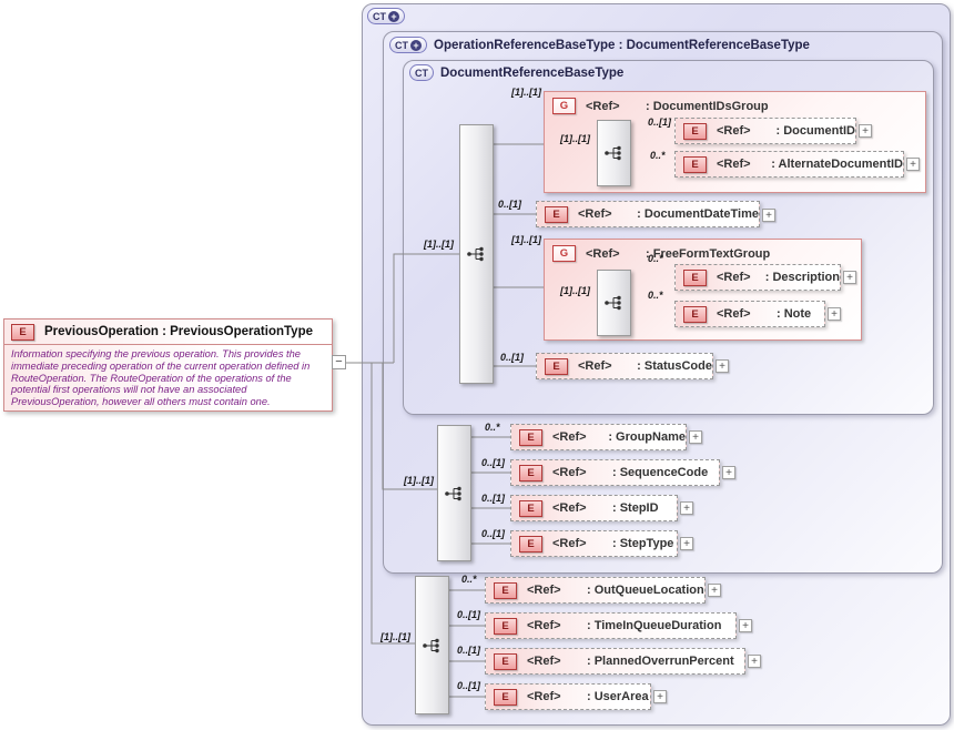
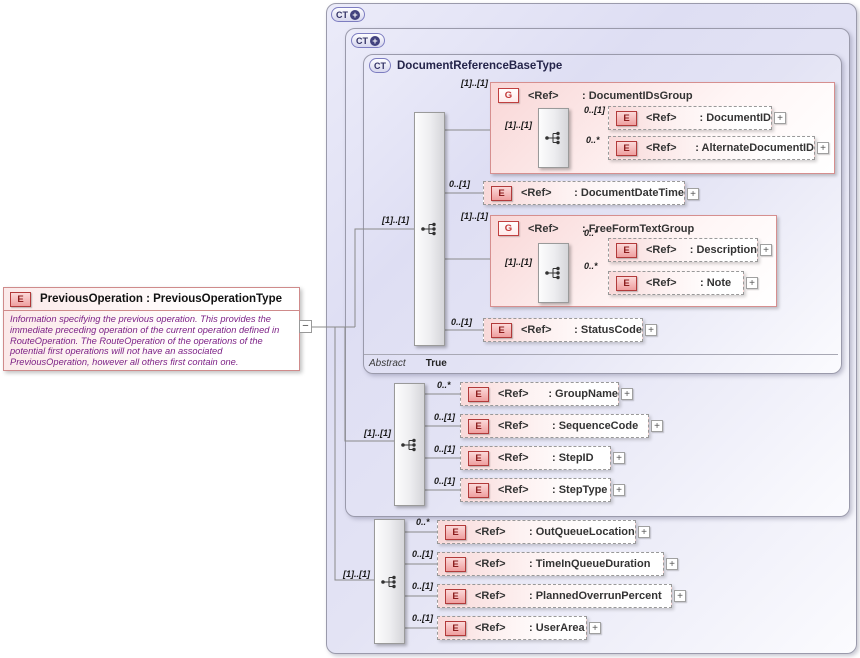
  CT
  +
  CT
  +
- OperationReferenceBaseType : DocumentReferenceBaseType
  CT
  DocumentReferenceBaseType
+ Abstract
+ True
  E
  PreviousOperation : PreviousOperationType
- Information specifying the previous operation. This provides the immediate preceding operation of the current operation defined in RouteOperation. The RouteOperation of the operations of the potential first operations will not have an associated PreviousOperation, however all others must contain one.
+ Information specifying the previous operation. This provides the immediate preceding operation of the current operation defined in RouteOperation. The RouteOperation of the operations of the potential first operations will not have an associated PreviousOperation, however all others first contain one.
  −
  G
  <Ref>
  : DocumentIDsGroup
  G
  <Ref>
  : FreeFormTextGroup
  E
  <Ref>
  : DocumentID
  +
  E
  <Ref>
  : AlternateDocumentID
  +
  E
  <Ref>
  : DocumentDateTime
  +
  E
  <Ref>
  : Description
  +
  E
  <Ref>
  : Note
  +
  E
  <Ref>
  : StatusCode
  +
  E
  <Ref>
  : GroupName
  +
  E
  <Ref>
  : SequenceCode
  +
  E
  <Ref>
  : StepID
  +
  E
  <Ref>
  : StepType
  +
  E
  <Ref>
  : OutQueueLocation
  +
  E
  <Ref>
  : TimeInQueueDuration
  +
  E
  <Ref>
  : PlannedOverrunPercent
  +
  E
  <Ref>
  : UserArea
  +
  [1]..[1]
  [1]..[1]
  0..[1]
  0..*
  0..[1]
  [1]..[1]
  [1]..[1]
  [1]..[1]
  0..*
  0..*
  0..[1]
  [1]..[1]
  0..*
  0..[1]
  0..[1]
  0..[1]
  [1]..[1]
  0..*
  0..[1]
  0..[1]
  0..[1]
